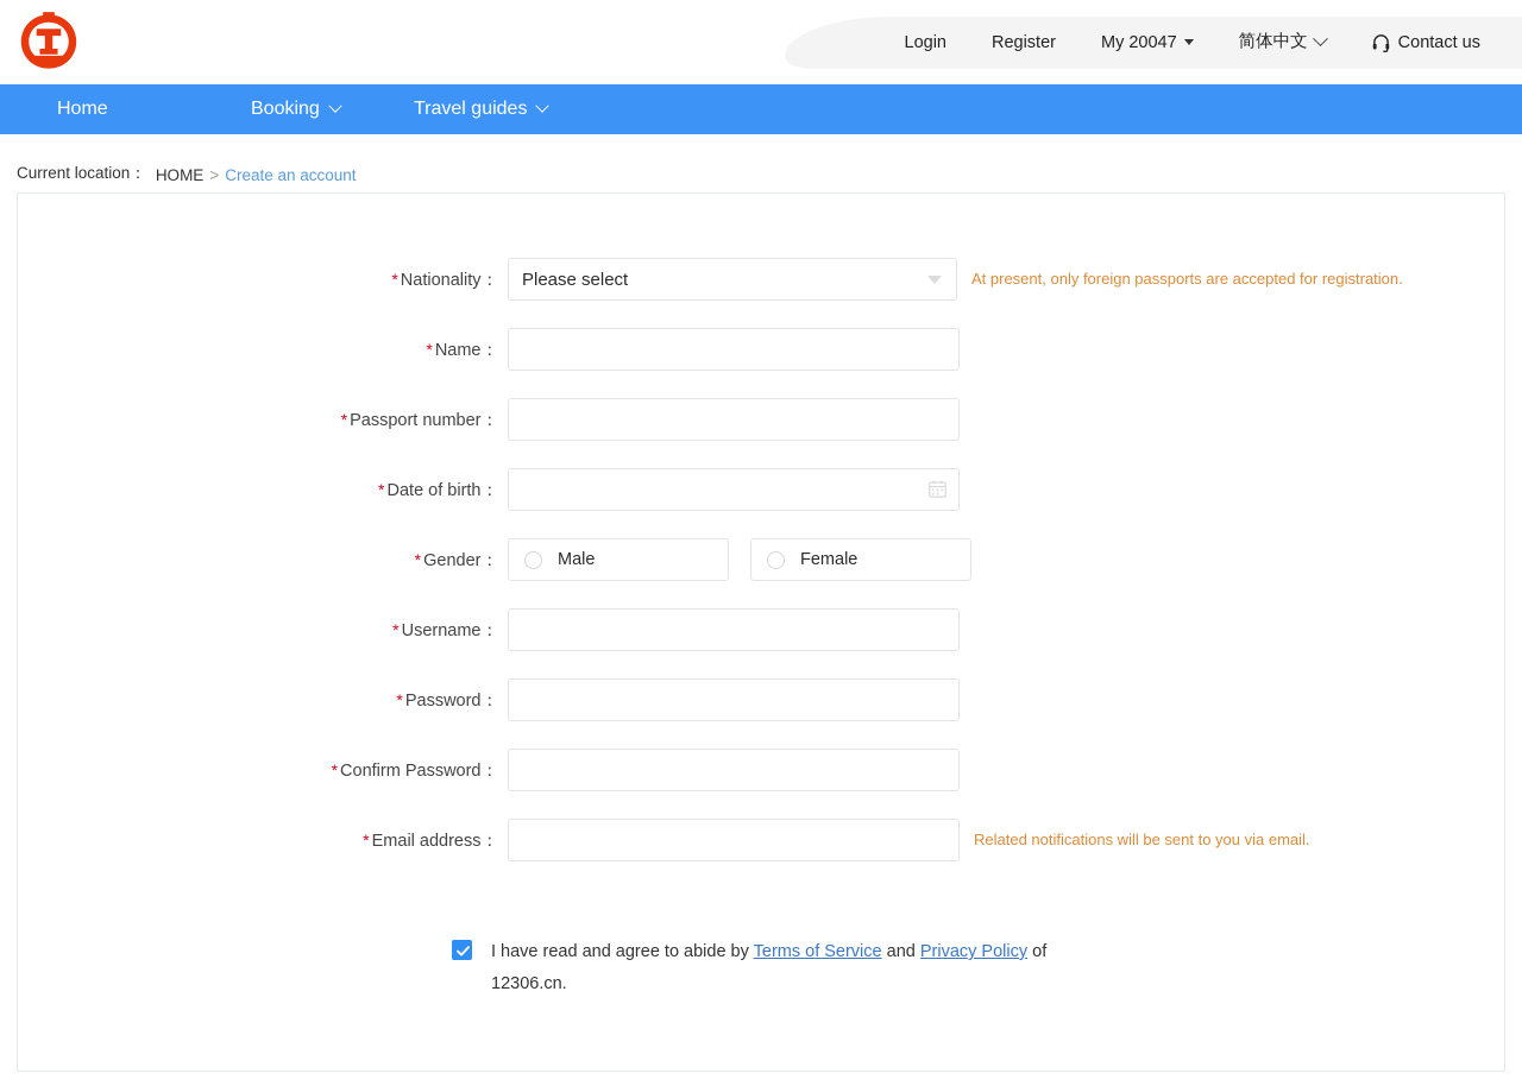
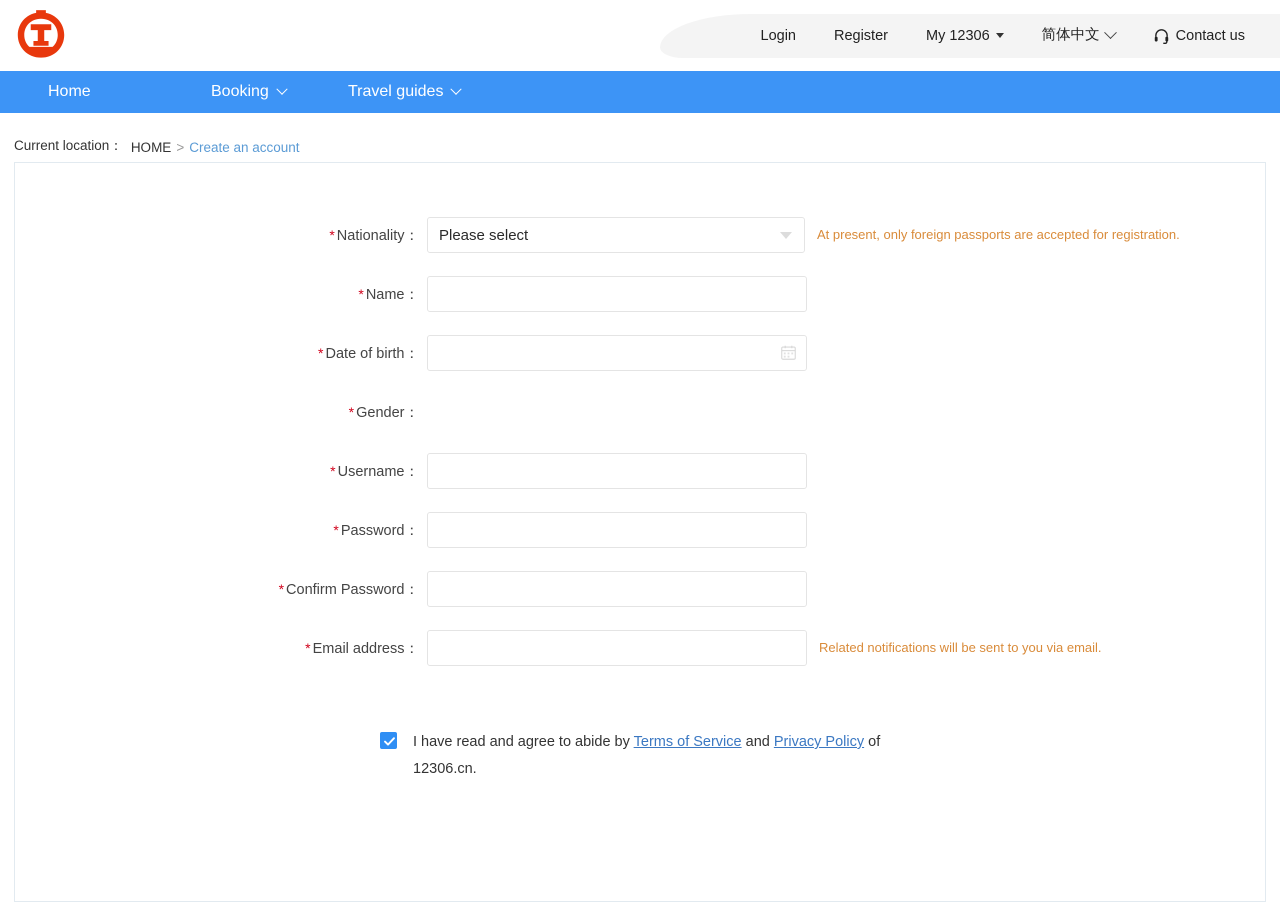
  Login
  Register
- My 20047
+ My 12306
  简体中文
  Contact us
  Home
  Booking
  Travel guides
  Current location：
  HOME
  >
  Create an account
  * Nationality：
  Please select
  At present, only foreign passports are accepted for registration.
  * Name：
- * Passport number：
  * Date of birth：
  * Gender：
- Male
- Female
  * Username：
  * Password：
  * Confirm Password：
  * Email address：
  Related notifications will be sent to you via email.
  I have read and agree to abide by Terms of Service and Privacy Policy of 12306.cn.
